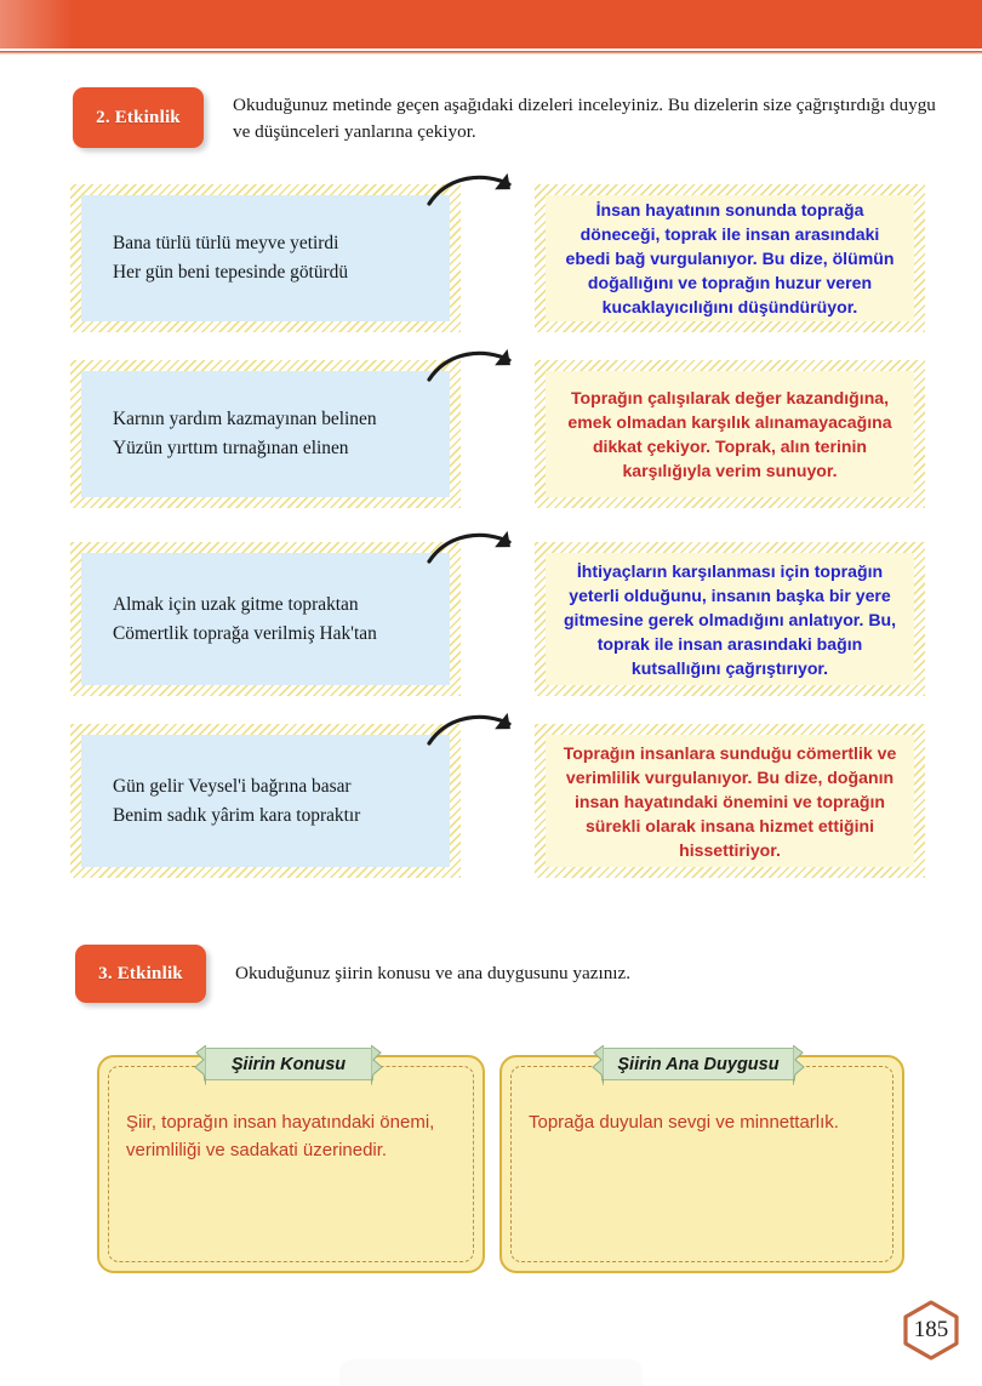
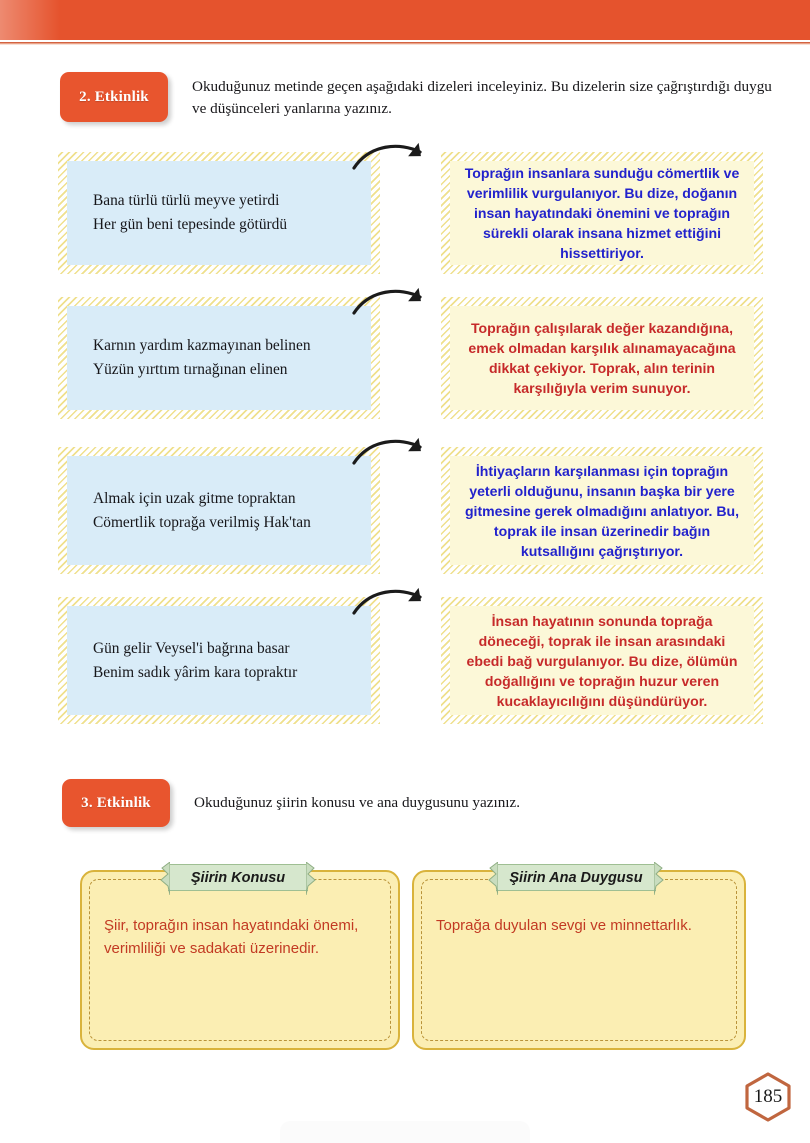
  2. Etkinlik
- Okuduğunuz metinde geçen aşağıdaki dizeleri inceleyiniz. Bu dizelerin size çağrıştırdığı duygu ve düşünceleri yanlarına çekiyor.
+ Okuduğunuz metinde geçen aşağıdaki dizeleri inceleyiniz. Bu dizelerin size çağrıştırdığı duygu ve düşünceleri yanlarına yazınız.
  Bana türlü türlü meyve yetirdi
  Her gün beni tepesinde götürdü
- İnsan hayatının sonunda toprağa döneceği, toprak ile insan arasındaki ebedi bağ vurgulanıyor. Bu dize, ölümün doğallığını ve toprağın huzur veren kucaklayıcılığını düşündürüyor.
+ Toprağın insanlara sunduğu cömertlik ve verimlilik vurgulanıyor. Bu dize, doğanın insan hayatındaki önemini ve toprağın sürekli olarak insana hizmet ettiğini hissettiriyor.
  Karnın yardım kazmayınan belinen
  Yüzün yırttım tırnağınan elinen
  Toprağın çalışılarak değer kazandığına, emek olmadan karşılık alınamayacağına dikkat çekiyor. Toprak, alın terinin karşılığıyla verim sunuyor.
  Almak için uzak gitme topraktan
  Cömertlik toprağa verilmiş Hak'tan
- İhtiyaçların karşılanması için toprağın yeterli olduğunu, insanın başka bir yere gitmesine gerek olmadığını anlatıyor. Bu, toprak ile insan arasındaki bağın kutsallığını çağrıştırıyor.
+ İhtiyaçların karşılanması için toprağın yeterli olduğunu, insanın başka bir yere gitmesine gerek olmadığını anlatıyor. Bu, toprak ile insan üzerinedir bağın kutsallığını çağrıştırıyor.
  Gün gelir Veysel'i bağrına basar
  Benim sadık yârim kara topraktır
- Toprağın insanlara sunduğu cömertlik ve verimlilik vurgulanıyor. Bu dize, doğanın insan hayatındaki önemini ve toprağın sürekli olarak insana hizmet ettiğini hissettiriyor.
+ İnsan hayatının sonunda toprağa döneceği, toprak ile insan arasındaki ebedi bağ vurgulanıyor. Bu dize, ölümün doğallığını ve toprağın huzur veren kucaklayıcılığını düşündürüyor.
  3. Etkinlik
  Okuduğunuz şiirin konusu ve ana duygusunu yazınız.
  Şiir, toprağın insan hayatındaki önemi, verimliliği ve sadakati üzerinedir.
  Şiirin Konusu
  Toprağa duyulan sevgi ve minnettarlık.
  Şiirin Ana Duygusu
  185
